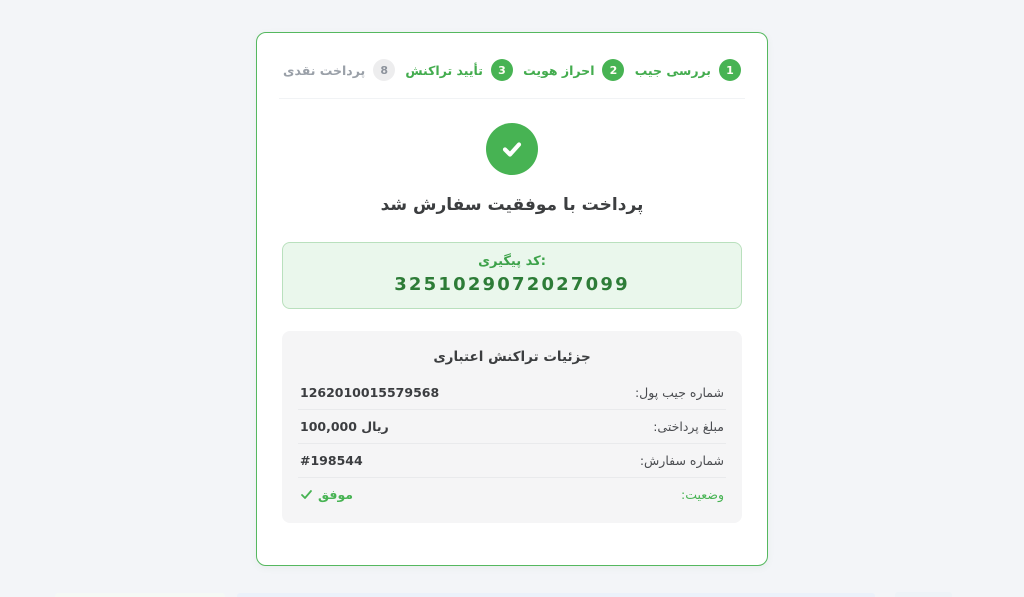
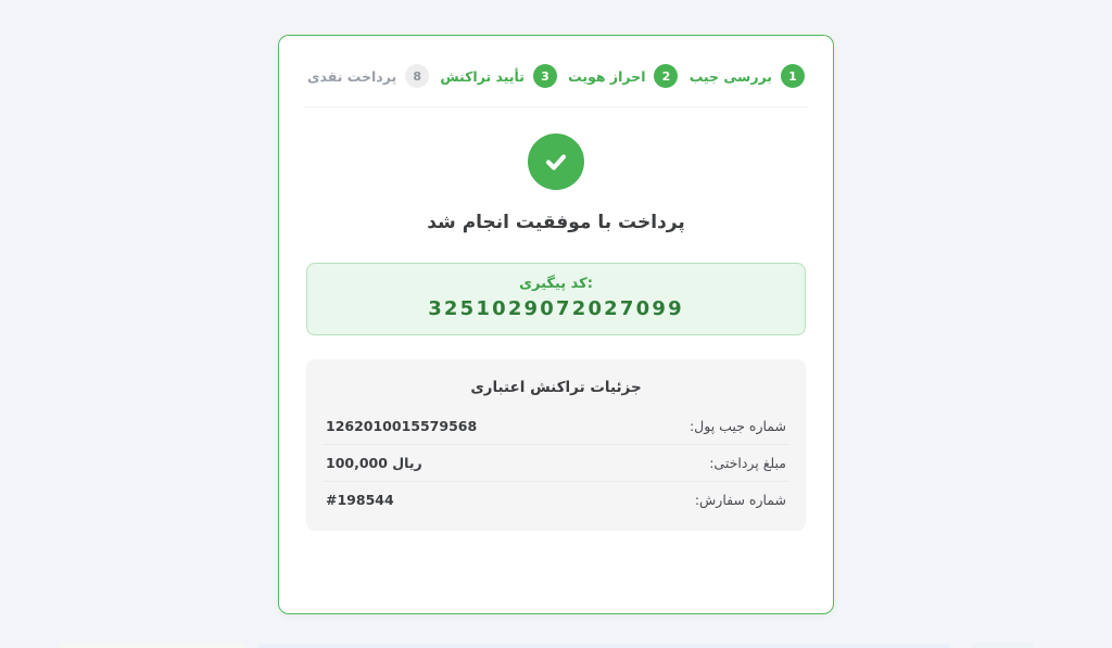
  1
  بررسی جیب
  2
  احراز هویت
  3
  تأیید تراکنش
  8
  پرداخت نقدی
- پرداخت با موفقیت سفارش شد
+ پرداخت با موفقیت انجام شد
  کد پیگیری:
  3251029072027099
  جزئیات تراکنش اعتباری
  شماره جیب پول:
  1262010015579568
  مبلغ پرداختی:
  100,000 ریال
  شماره سفارش:
  #198544
- وضعیت:
- موفق
